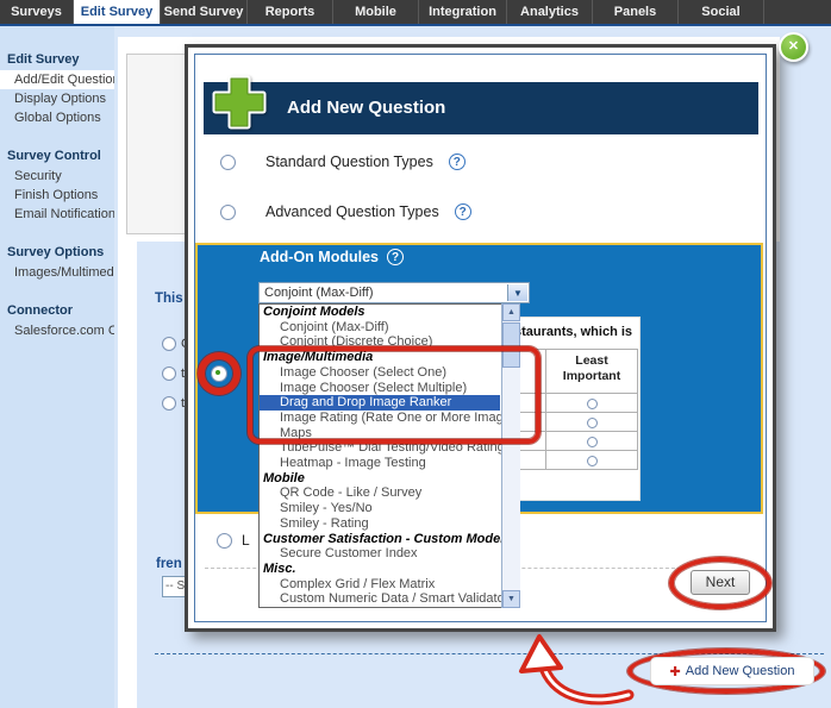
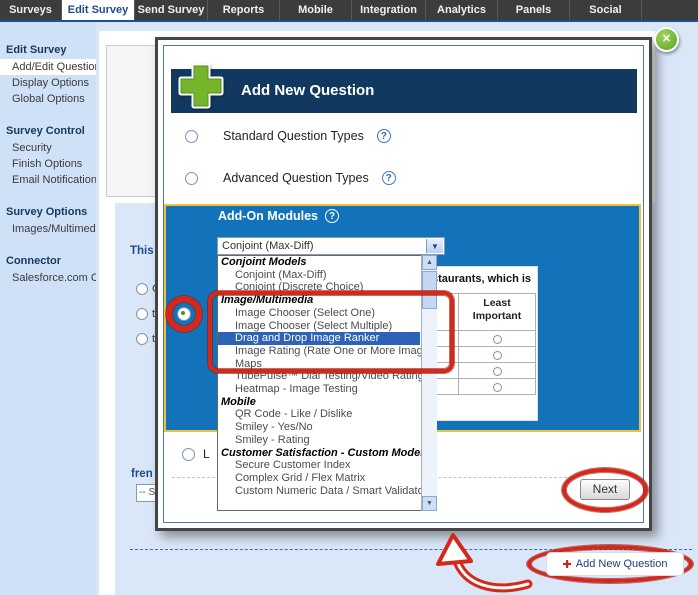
  Surveys
  Edit Survey
  Send Survey
  Reports
  Mobile
  Integration
  Analytics
  Panels
  Social
  Edit Survey
  Add/Edit Questio
  Display Options
  Global Options
  Survey Control
  Security
  Finish Options
  Email Notification
  Survey Options
  Images/Multimed
  Connector
  Salesforce.com C
  This
  t
  t
  fren
  -- S
  ✚
  Add New Question
  Add New Question
  Standard Question Types
  ?
  Advanced Question Types
  ?
  Add-On Modules
  ?
  taurants, which is
  Least Important
  Conjoint (Max-Diff)
  ▼
  Conjoint Models
  Conjoint (Max-Diff)
  Conjoint (Discrete Choice)
  Image/Multimedia
  Image Chooser (Select One)
  Image Chooser (Select Multiple)
  Drag and Drop Image Ranker
  Image Rating (Rate One or More Imag
  Maps
  TubePulse™ Dial Testing/Video Ratin
  Heatmap - Image Testing
  Mobile
- QR Code - Like / Survey
+ QR Code - Like / Dislike
  Smiley - Yes/No
  Smiley - Rating
  Customer Satisfaction - Custom Mode
  Secure Customer Index
- Misc.
  Complex Grid / Flex Matrix
  Custom Numeric Data / Smart Validat
  L
  Next
  ✕
